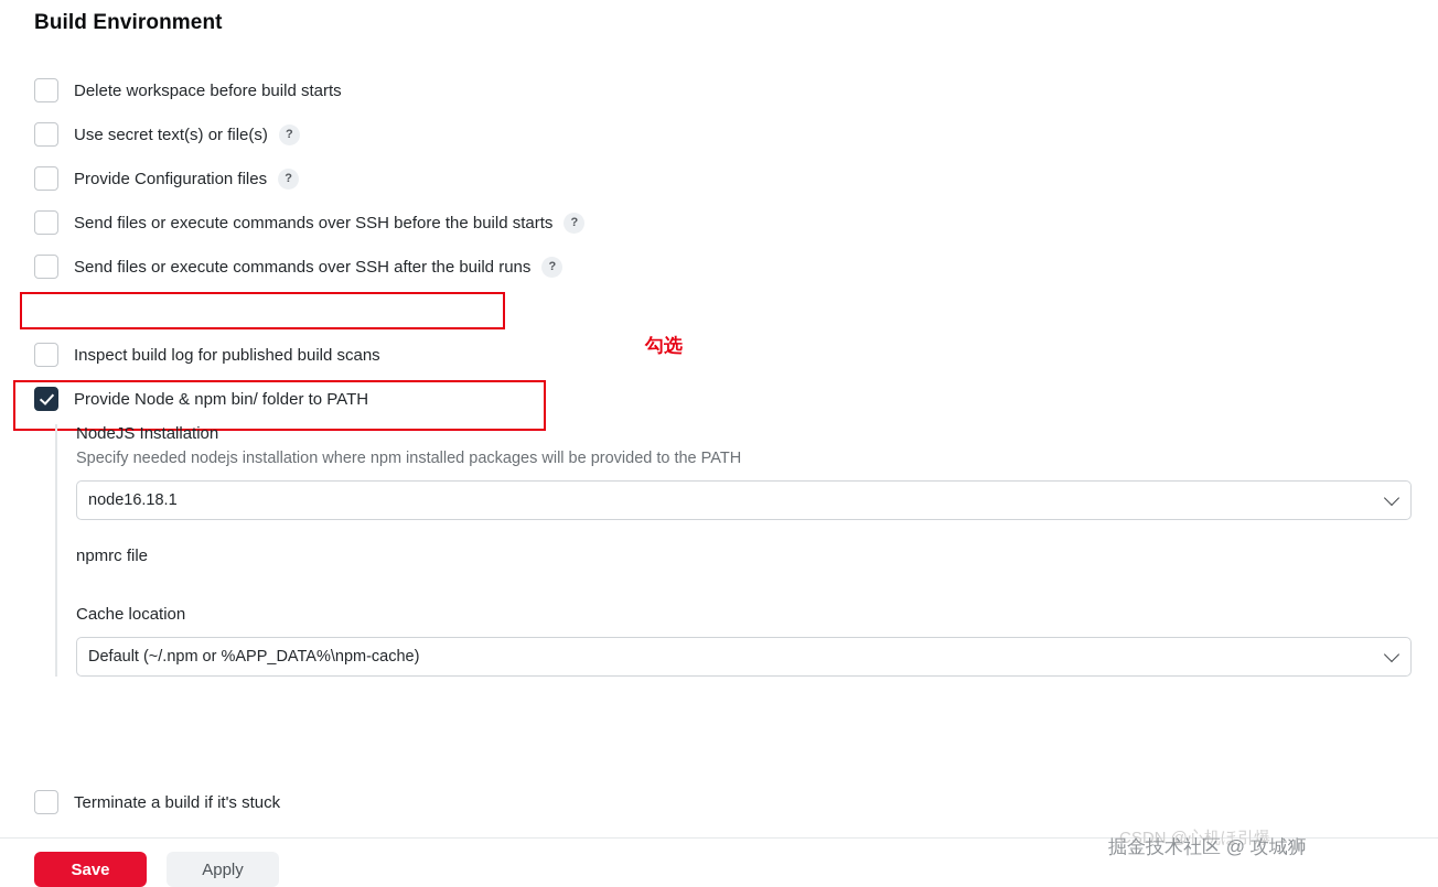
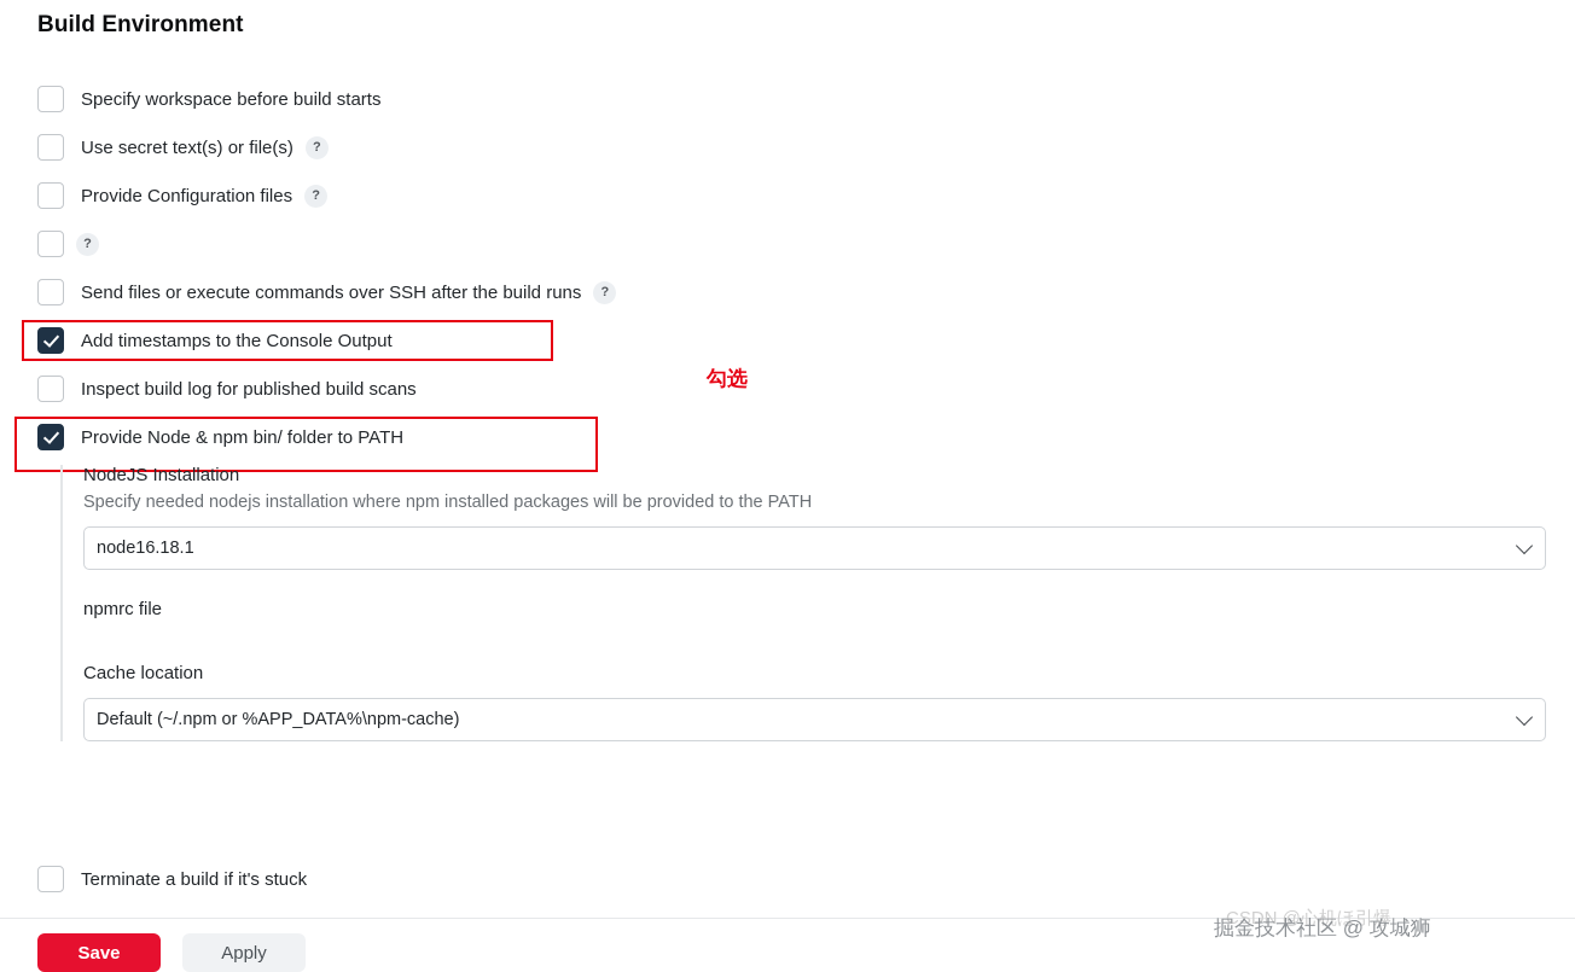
  Build Environment
- Delete workspace before build starts
+ Specify workspace before build starts
  Use secret text(s) or file(s)
  ?
  Provide Configuration files
  ?
- Send files or execute commands over SSH before the build starts
  ?
  Send files or execute commands over SSH after the build runs
  ?
+ Add timestamps to the Console Output
  Inspect build log for published build scans
  Provide Node & npm bin/ folder to PATH
  勾选
  NodeJS Installation
  Specify needed nodejs installation where npm installed packages will be provided to the PATH
  node16.18.1
  npmrc file
  Cache location
  Default (~/.npm or %APP_DATA%\npm-cache)
  Terminate a build if it's stuck
  Save
  Apply
  CSDN @心机ほ引爆
  掘金技术社区 @ 攻城狮
